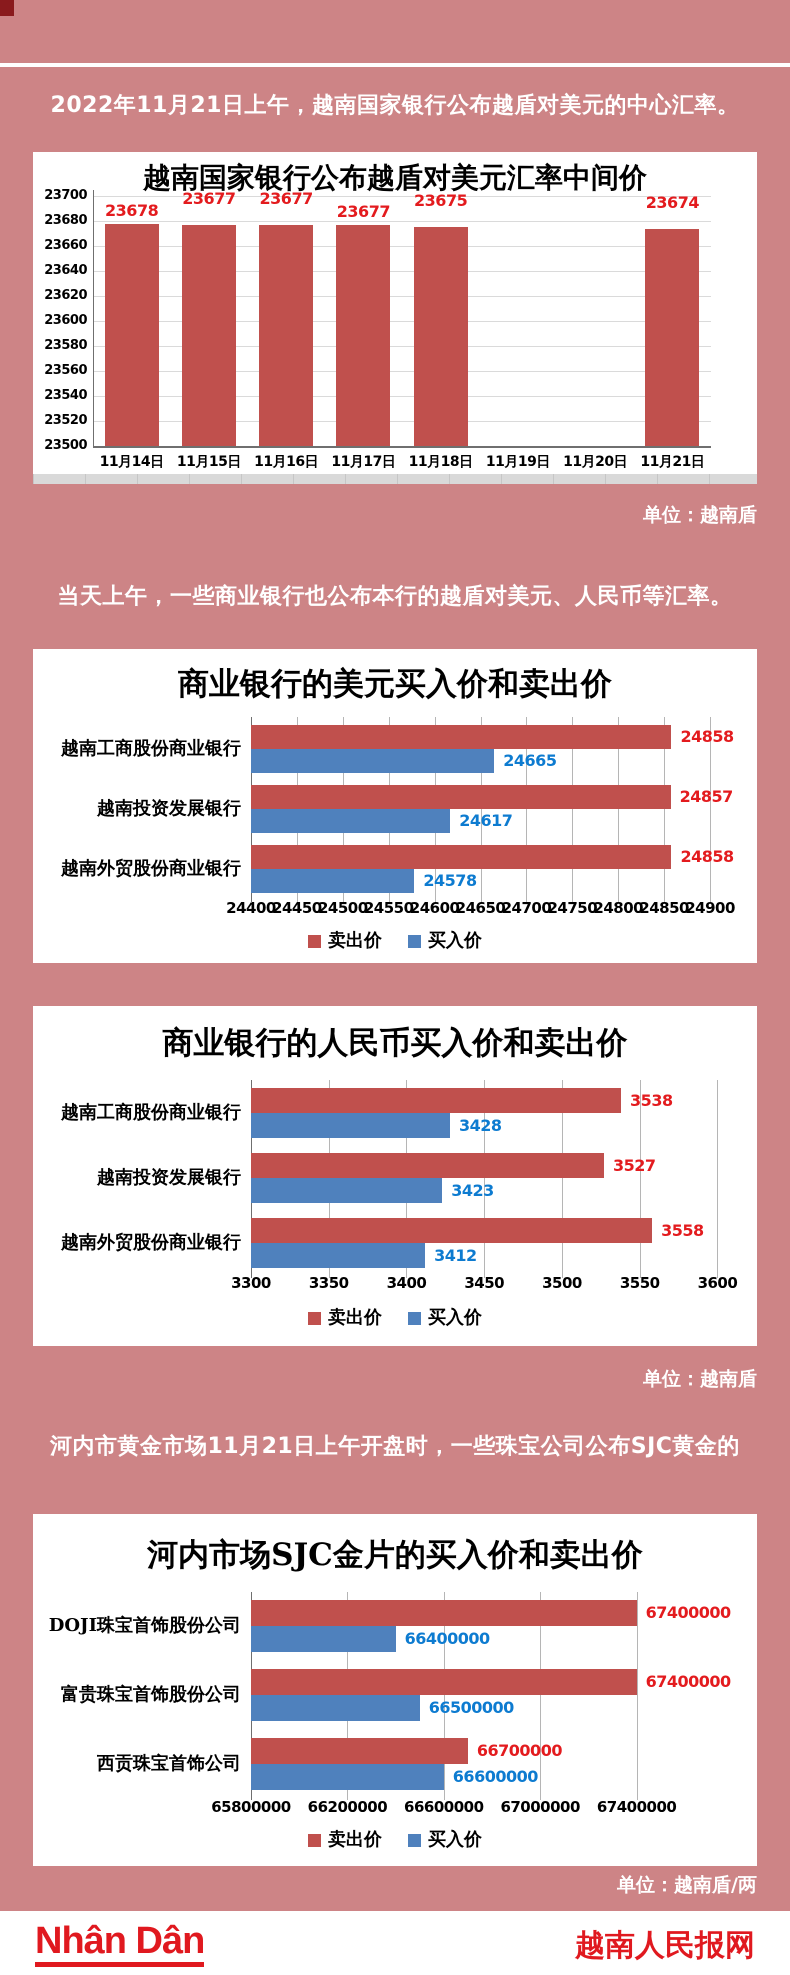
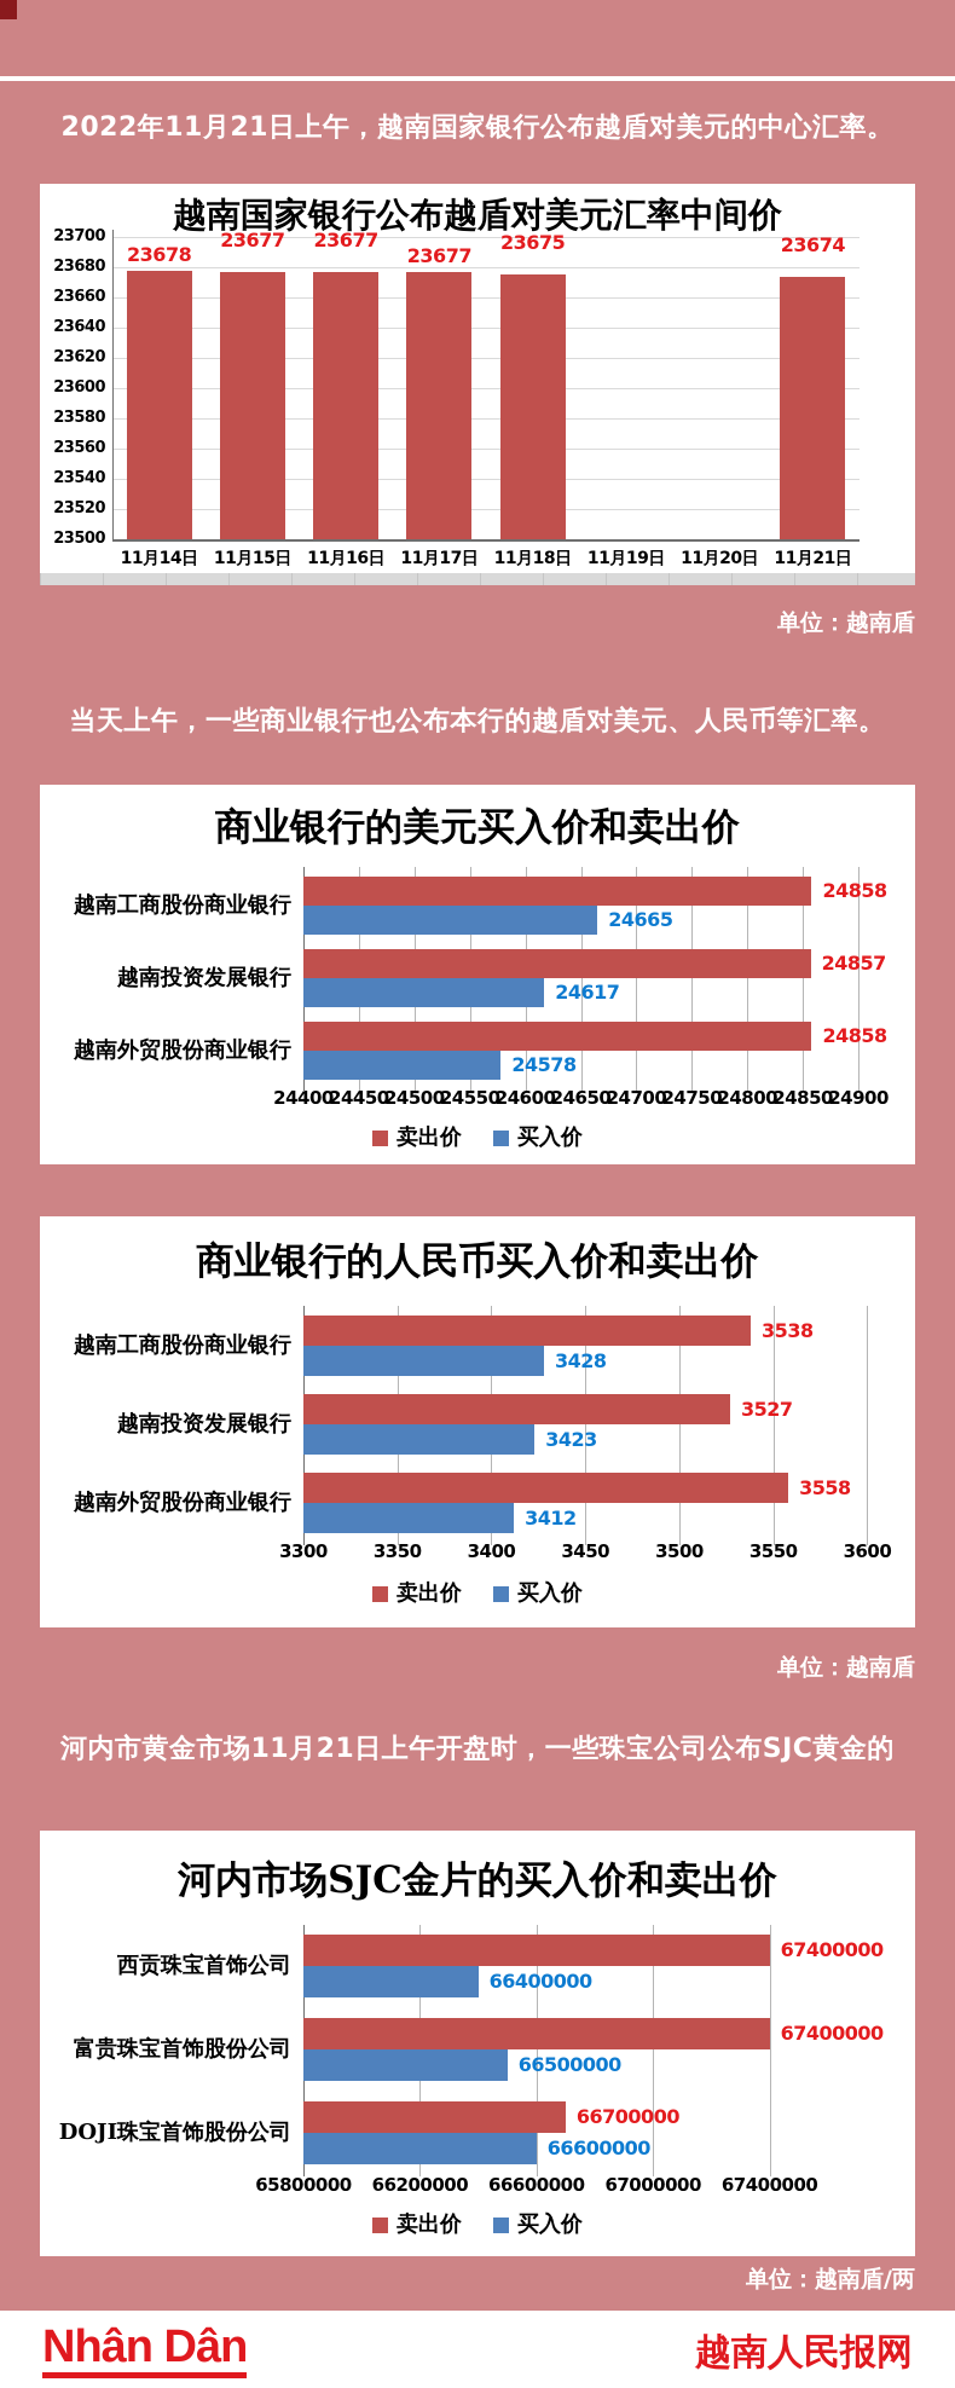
  2022年11月21日上午，越南国家银行公布越盾对美元的中心汇率。
  越南国家银行公布越盾对美元汇率中间价
  23700
  23680
  23660
  23640
  23620
  23600
  23580
  23560
  23540
  23520
  23500
  11月14日
  23678
  11月15日
  23677
  11月16日
  23677
  11月17日
  23677
  11月18日
  23675
  11月19日
  11月20日
  11月21日
  23674
  单位：越南盾
  当天上午，一些商业银行也公布本行的越盾对美元、人民币等汇率。
  商业银行的美元买入价和卖出价
  24400
  24450
  24500
  24550
  24600
  24650
  24700
  24750
  24800
  24850
  24900
  越南工商股份商业银行
  24858
  24665
  越南投资发展银行
  24857
  24617
  越南外贸股份商业银行
  24858
  24578
  卖出价
  买入价
  商业银行的人民币买入价和卖出价
  3300
  3350
  3400
  3450
  3500
  3550
  3600
  越南工商股份商业银行
  3538
  3428
  越南投资发展银行
  3527
  3423
  越南外贸股份商业银行
  3558
  3412
  卖出价
  买入价
  单位：越南盾
  河内市黄金市场11月21日上午开盘时，一些珠宝公司公布SJC黄金的
  河内市场SJC金片的买入价和卖出价
  65800000
  66200000
  66600000
  67000000
  67400000
- DOJI珠宝首饰股份公司
+ 西贡珠宝首饰公司
  67400000
  66400000
  富贵珠宝首饰股份公司
  67400000
  66500000
- 西贡珠宝首饰公司
+ DOJI珠宝首饰股份公司
  66700000
  66600000
  卖出价
  买入价
  单位：越南盾/两
  Nhân Dân
  越南人民报网
